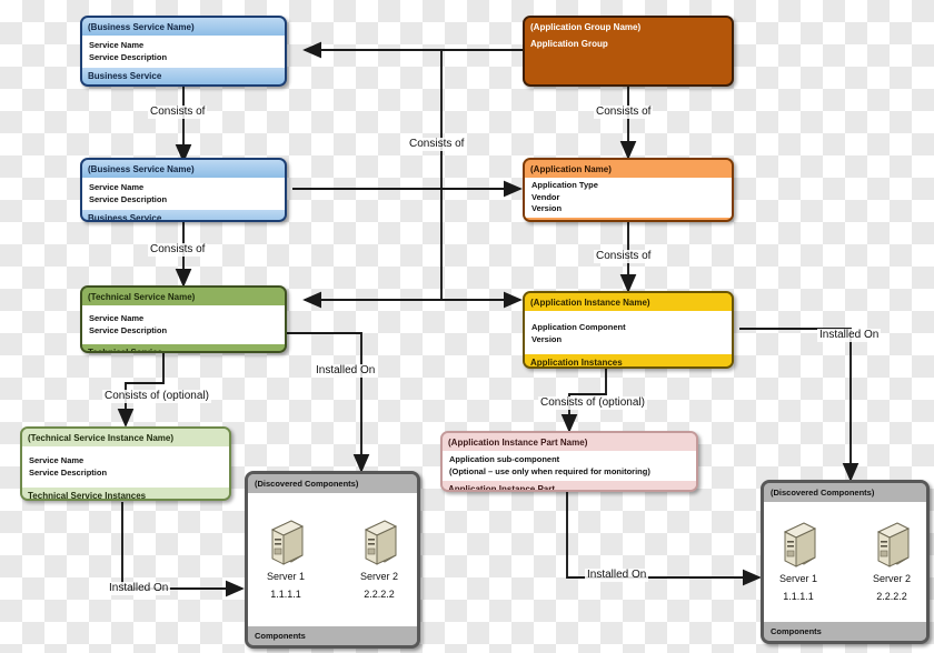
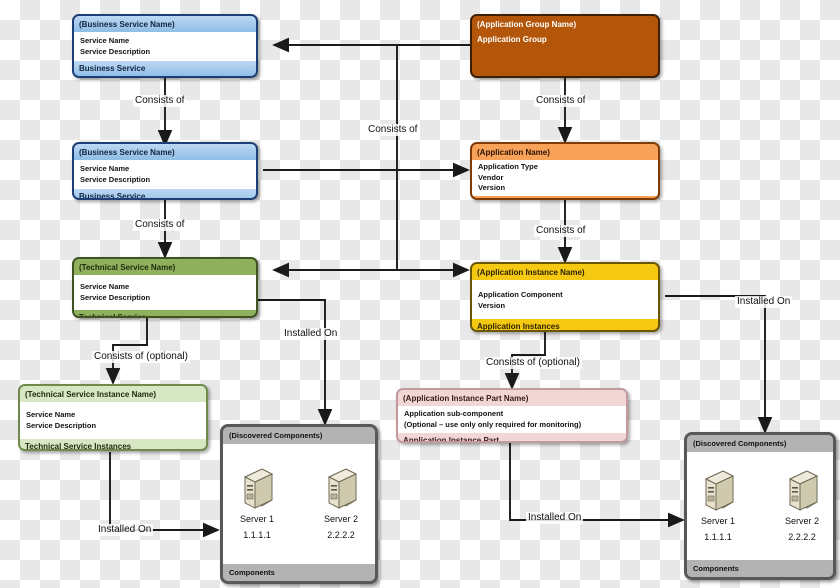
  (Business Service Name)
  Service Name
  Service Description
  Business Service
  (Application Group Name)
  Application Group
  (Business Service Name)
  Service Name
  Service Description
  Business Service
  (Application Name)
  Application Type
  Vendor
  Version
  (Technical Service Name)
  Service Name
  Service Description
  (Application Instance Name)
  Application Component
  Version
  Application Instances
  (Technical Service Instance Name)
  Service Name
  Service Description
  Technical Service Instances
  (Application Instance Part Name)
  Application sub-component
- (Optional – use only when required for monitoring)
+ (Optional – use only only required for monitoring)
  Application Instance Part
  (Discovered Components)
  Server 1
  1.1.1.1
  Server 2
  2.2.2.2
  Components
  (Discovered Components)
  Server 1
  1.1.1.1
  Server 2
  2.2.2.2
  Components
  Consists of
  Consists of
  Consists of
  Consists of
  Consists of
  Consists of (optional)
  Consists of (optional)
  Installed On
  Installed On
  Installed On
  Installed On
